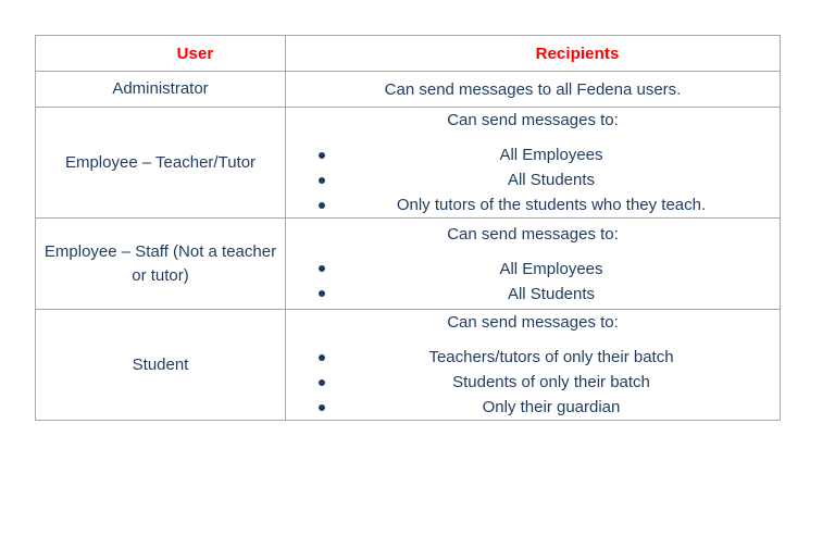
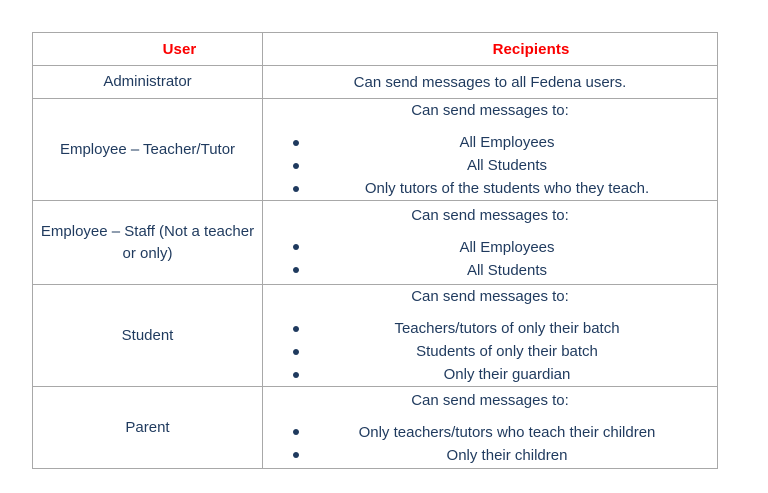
  User	Recipients
  Administrator	Can send messages to all Fedena users.
  Employee – Teacher/Tutor	Can send messages to: All Employees All Students Only tutors of the students who they teach.
- Employee – Staff (Not a teacher or tutor)	Can send messages to: All Employees All Students
+ Employee – Staff (Not a teacher or only)	Can send messages to: All Employees All Students
  Student	Can send messages to: Teachers/tutors of only their batch Students of only their batch Only their guardian
+ Parent	Can send messages to: Only teachers/tutors who teach their children Only their children
